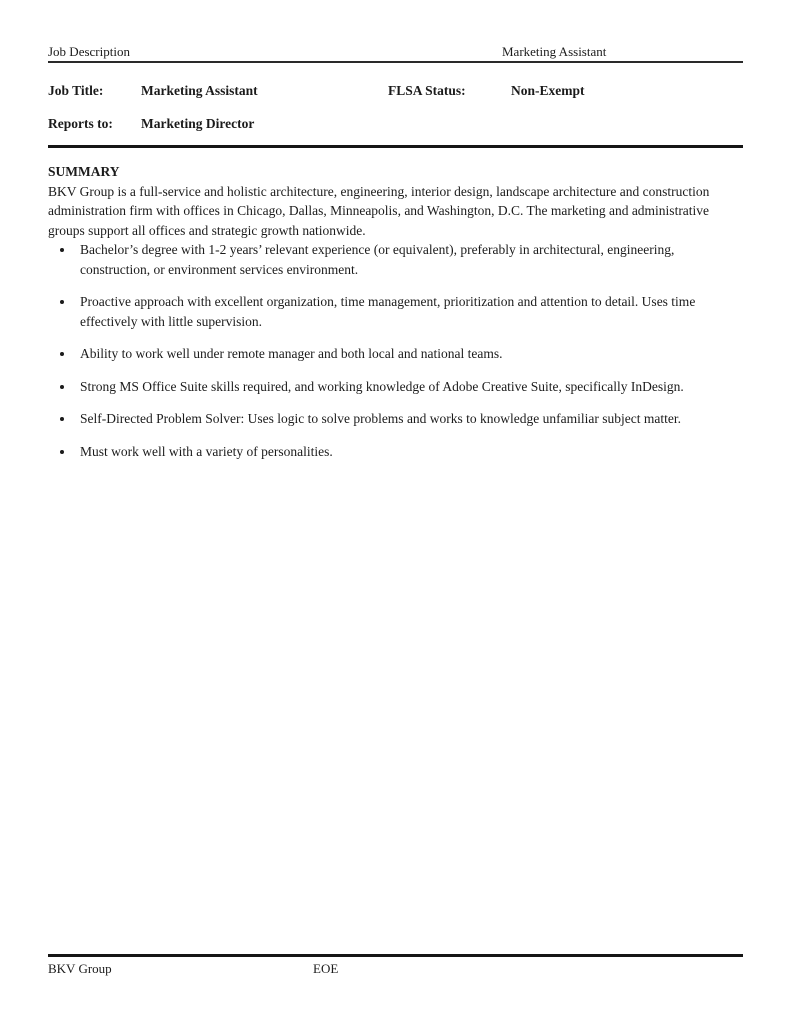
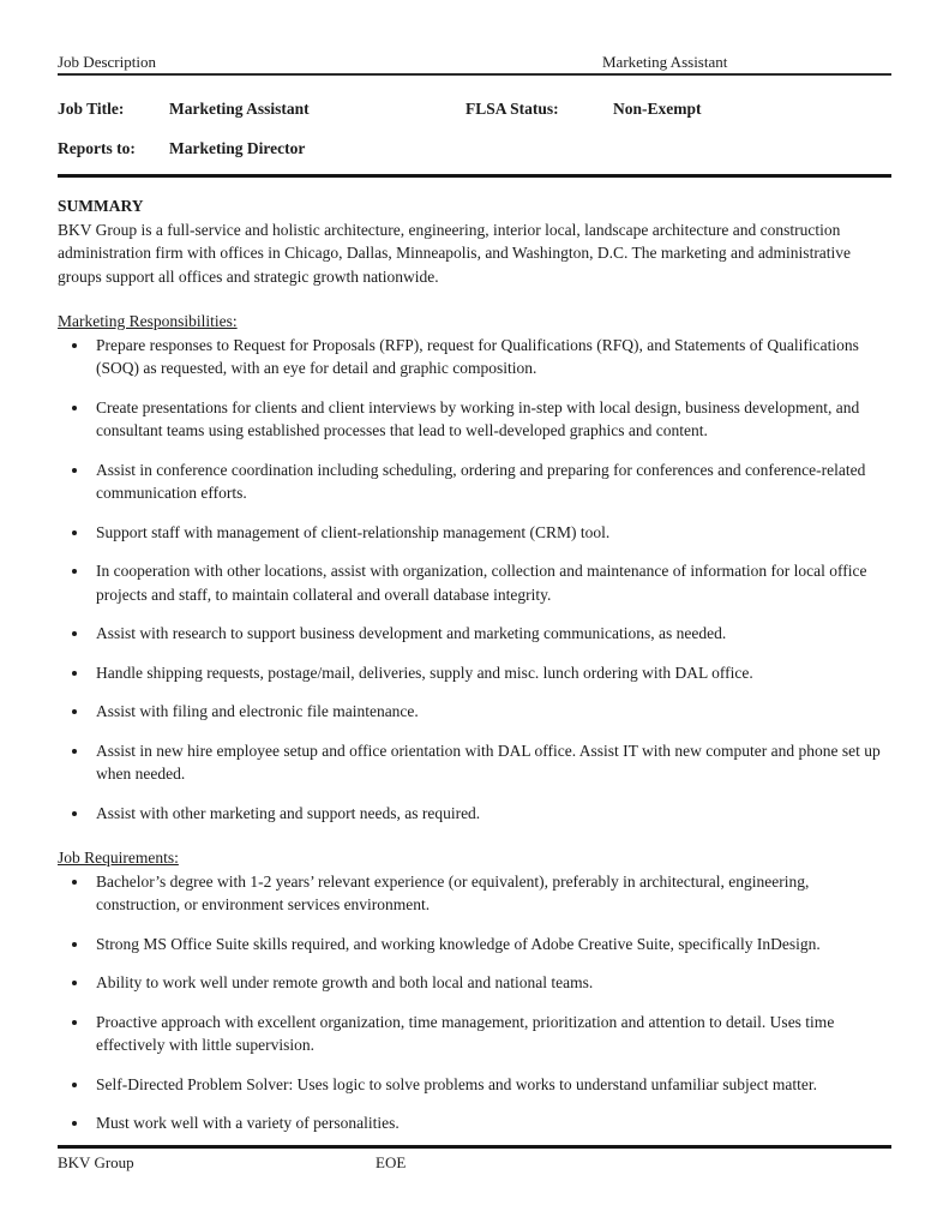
  Job Description
  Marketing Assistant
  Job Title:
  Marketing Assistant
  FLSA Status:
  Non-Exempt
  Reports to:
  Marketing Director
  SUMMARY
- BKV Group is a full-service and holistic architecture, engineering, interior design, landscape architecture and construction administration firm with offices in Chicago, Dallas, Minneapolis, and Washington, D.C. The marketing and administrative groups support all offices and strategic growth nationwide.
+ BKV Group is a full-service and holistic architecture, engineering, interior local, landscape architecture and construction administration firm with offices in Chicago, Dallas, Minneapolis, and Washington, D.C. The marketing and administrative groups support all offices and strategic growth nationwide.
+ Marketing Responsibilities:
+ Prepare responses to Request for Proposals (RFP), request for Qualifications (RFQ), and Statements of Qualifications (SOQ) as requested, with an eye for detail and graphic composition.
+ Create presentations for clients and client interviews by working in-step with local design, business development, and consultant teams using established processes that lead to well-developed graphics and content.
+ Assist in conference coordination including scheduling, ordering and preparing for conferences and conference-related communication efforts.
+ Support staff with management of client-relationship management (CRM) tool.
+ In cooperation with other locations, assist with organization, collection and maintenance of information for local office projects and staff, to maintain collateral and overall database integrity.
+ Assist with research to support business development and marketing communications, as needed.
+ Handle shipping requests, postage/mail, deliveries, supply and misc. lunch ordering with DAL office.
+ Assist with filing and electronic file maintenance.
+ Assist in new hire employee setup and office orientation with DAL office. Assist IT with new computer and phone set up when needed.
+ Assist with other marketing and support needs, as required.
+ Job Requirements:
  Bachelor’s degree with 1-2 years’ relevant experience (or equivalent), preferably in architectural, engineering, construction, or environment services environment.
- Proactive approach with excellent organization, time management, prioritization and attention to detail. Uses time effectively with little supervision.
+ Strong MS Office Suite skills required, and working knowledge of Adobe Creative Suite, specifically InDesign.
- Ability to work well under remote manager and both local and national teams.
+ Ability to work well under remote growth and both local and national teams.
- Strong MS Office Suite skills required, and working knowledge of Adobe Creative Suite, specifically InDesign.
+ Proactive approach with excellent organization, time management, prioritization and attention to detail. Uses time effectively with little supervision.
- Self-Directed Problem Solver: Uses logic to solve problems and works to knowledge unfamiliar subject matter.
+ Self-Directed Problem Solver: Uses logic to solve problems and works to understand unfamiliar subject matter.
  Must work well with a variety of personalities.
  BKV Group
  EOE
